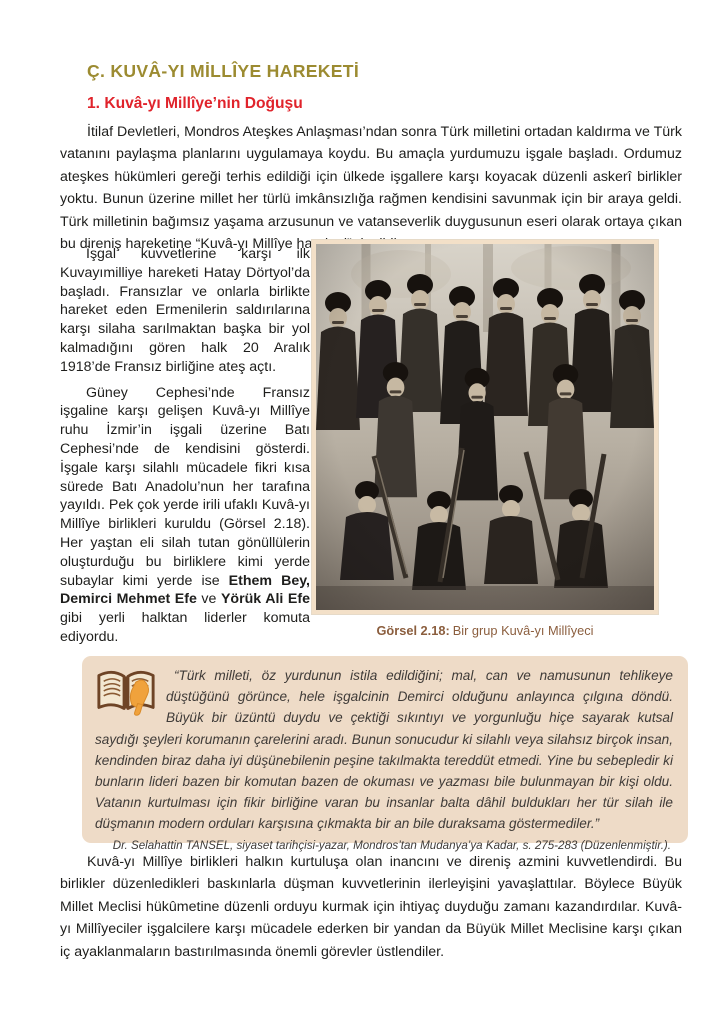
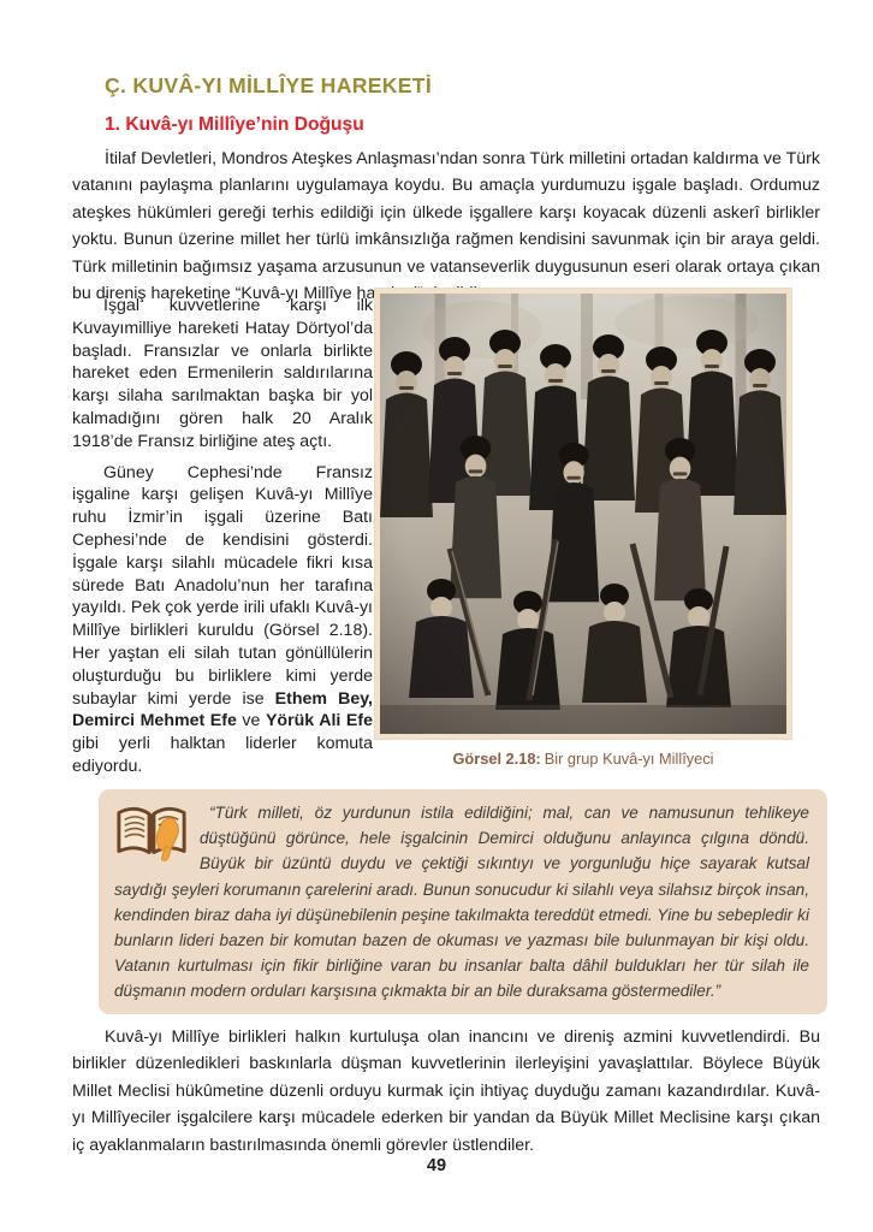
  Ç. KUVÂ-YI MİLLÎYE HAREKETİ
  1. Kuvâ-yı Millîye’nin Doğuşu
  İtilaf Devletleri, Mondros Ateşkes Anlaşması’ndan sonra Türk milletini ortadan kaldırma ve Türk vatanını paylaşma planlarını uygulamaya koydu. Bu amaçla yurdumuzu işgale başladı. Ordumuz ateşkes hükümleri gereği terhis edildiği için ülkede işgallere karşı koyacak düzenli askerî birlikler yoktu. Bunun üzerine millet her türlü imkânsızlığa rağmen kendisini savunmak için bir araya geldi. Türk milletinin bağımsız yaşama arzusunun ve vatanseverlik duygusunun eseri olarak ortaya çıkan bu direniş hareketine “Kuvâ-yı Millîye ha
  İşgal kuvvetlerine karşı ilk Kuvayımilliye hareketi Hatay Dörtyol’da başladı. Fransızlar ve onlarla birlikte hareket eden Ermenilerin saldırılarına karşı silaha sarılmaktan başka bir yol kalmadığını gören halk 20 Aralık 1918’de Fransız birliğine ateş açtı.
  Güney Cephesi’nde Fransız işgaline karşı gelişen Kuvâ-yı Millîye ruhu İzmir’in işgali üzerine Batı Cephesi’nde de kendisini gösterdi. İşgale karşı silahlı mücadele fikri kısa sürede Batı Anadolu’nun her tarafına yayıldı. Pek çok yerde irili ufaklı Kuvâ-yı Millîye birlikleri kuruldu (Görsel 2.18). Her yaştan eli silah tutan gönüllülerin oluşturduğu bu birliklere kimi yerde subaylar kimi yerde ise Ethem Bey, Demirci Mehmet Efe ve Yörük Ali Efe gibi yerli halktan liderler komuta ediyordu.
  Görsel 2.18: Bir grup Kuvâ-yı Millîyeci
  “Türk milleti, öz yurdunun istila edildiğini; mal, can ve namusunun tehlikeye düştüğünü görünce, hele işgalcinin Demirci olduğunu anlayınca çılgına döndü. Büyük bir üzüntü duydu ve çektiği sıkıntıyı ve yorgunluğu hiçe sayarak kutsal saydığı şeyleri korumanın çarelerini aradı. Bunun sonucudur ki silahlı veya silahsız birçok insan, kendinden biraz daha iyi düşünebilenin peşine takılmakta tereddüt etmedi. Yine bu sebepledir ki bunların lideri bazen bir komutan bazen de okuması ve yazması bile bulunmayan bir kişi oldu. Vatanın kurtulması için fikir birliğine varan bu insanlar balta dâhil buldukları her tür silah ile düşmanın modern orduları karşısına çıkmakta bir an bile duraksama göstermediler.”
- Dr. Selahattin TANSEL, siyaset tarihçisi-yazar, Mondros’tan Mudanya’ya Kadar, s. 275-283 (Düzenlenmiştir.).
  Kuvâ-yı Millîye birlikleri halkın kurtuluşa olan inancını ve direniş azmini kuvvetlendirdi. Bu birlikler düzenledikleri baskınlarla düşman kuvvetlerinin ilerleyişini yavaşlattılar. Böylece Büyük Millet Meclisi hükûmetine düzenli orduyu kurmak için ihtiyaç duyduğu zamanı kazandırdılar. Kuvâ-yı Millîyeciler işgalcilere karşı mücadele ederken bir yandan da Büyük Millet Meclisine karşı çıkan iç ayaklanmaların bastırılmasında önemli görevler üstlendiler.
+ 49
